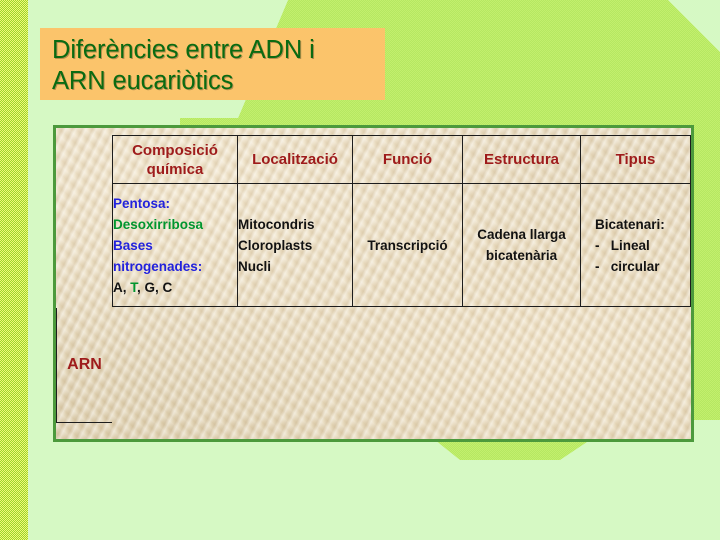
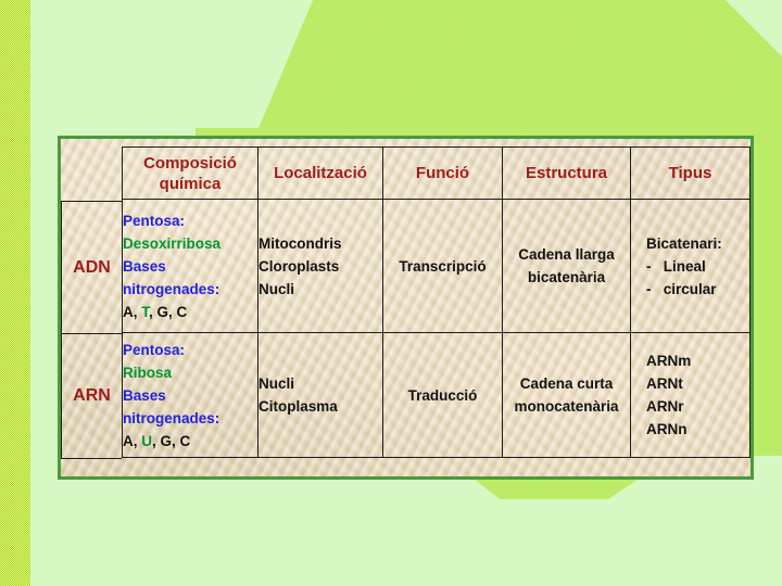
- Diferències entre ADN i
- ARN eucariòtics
  Composició química	Localització	Funció	Estructura	Tipus
  Pentosa: Desoxirribosa Bases nitrogenades: A, T, G, C	Mitocondris Cloroplasts Nucli	Transcripció	Cadena llarga bicatenària	Bicatenari: - Lineal - circular
+ Pentosa: Ribosa Bases nitrogenades: A, U, G, C	Nucli Citoplasma	Traducció	Cadena curta monocatenària	ARNm ARNt ARNr ARNn
+ ADN
  ARN
